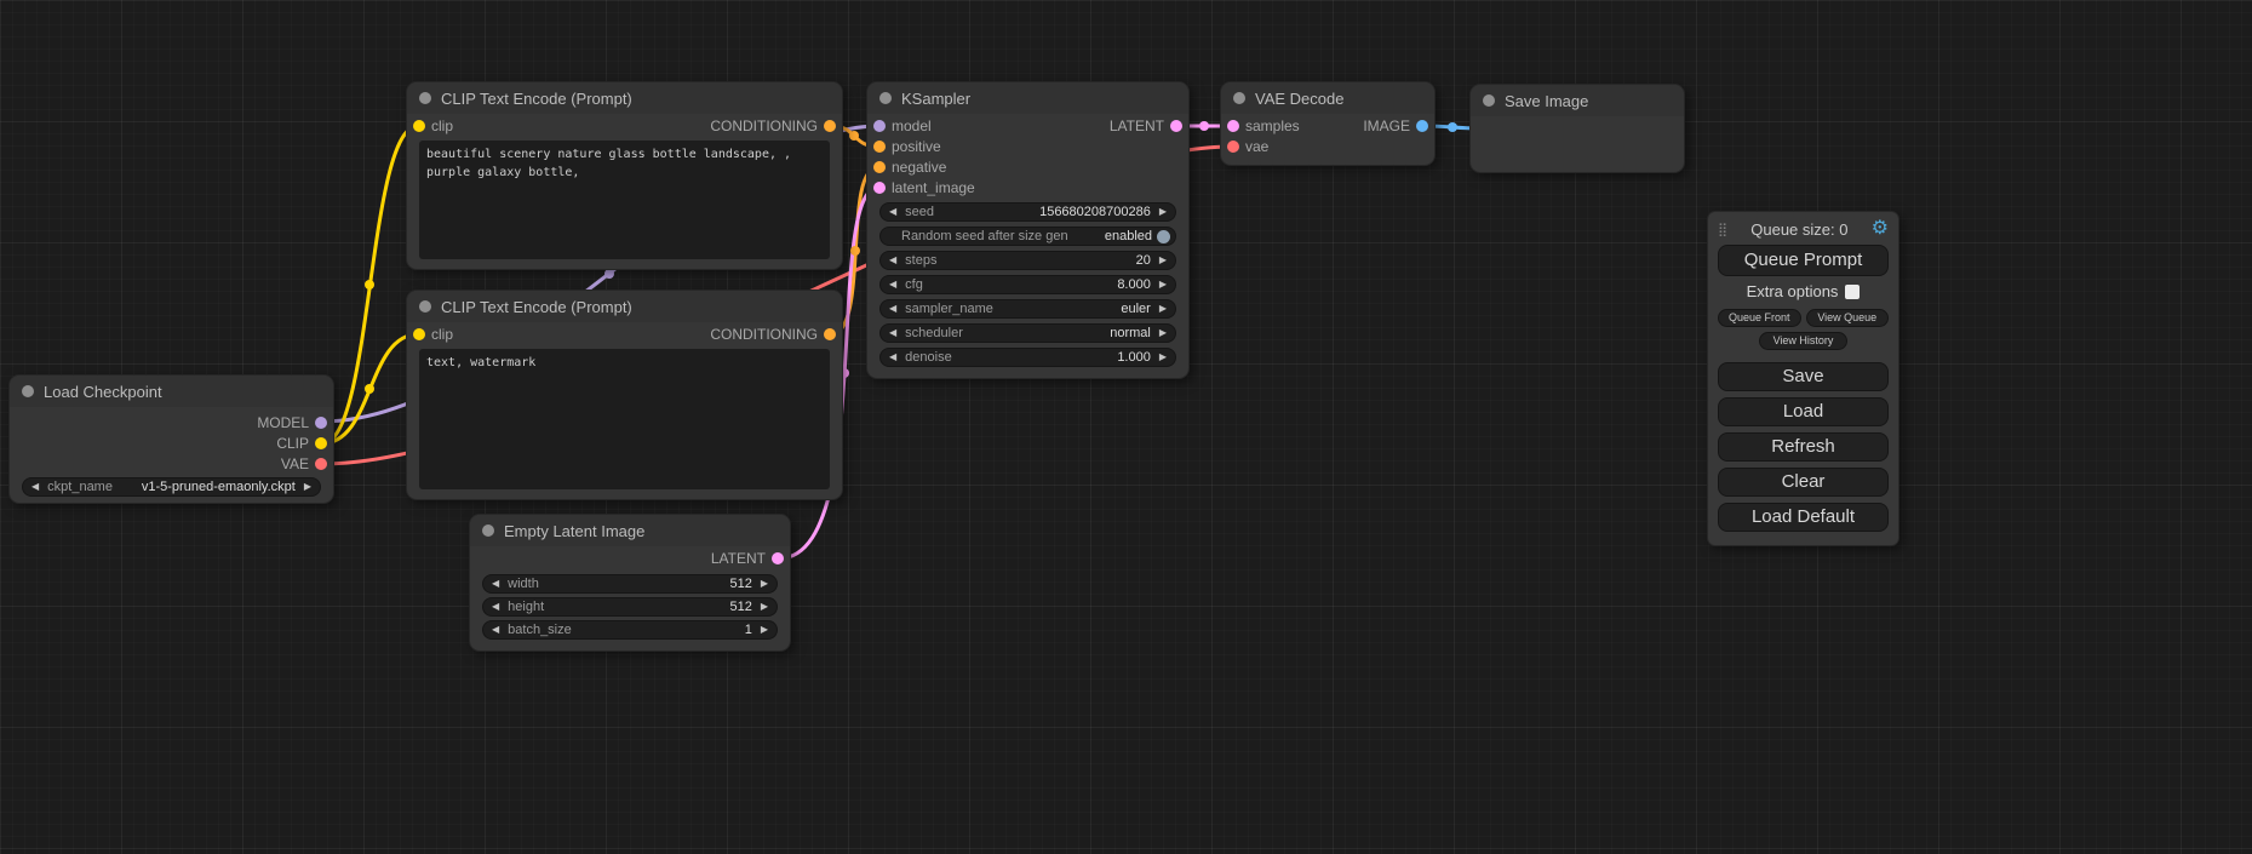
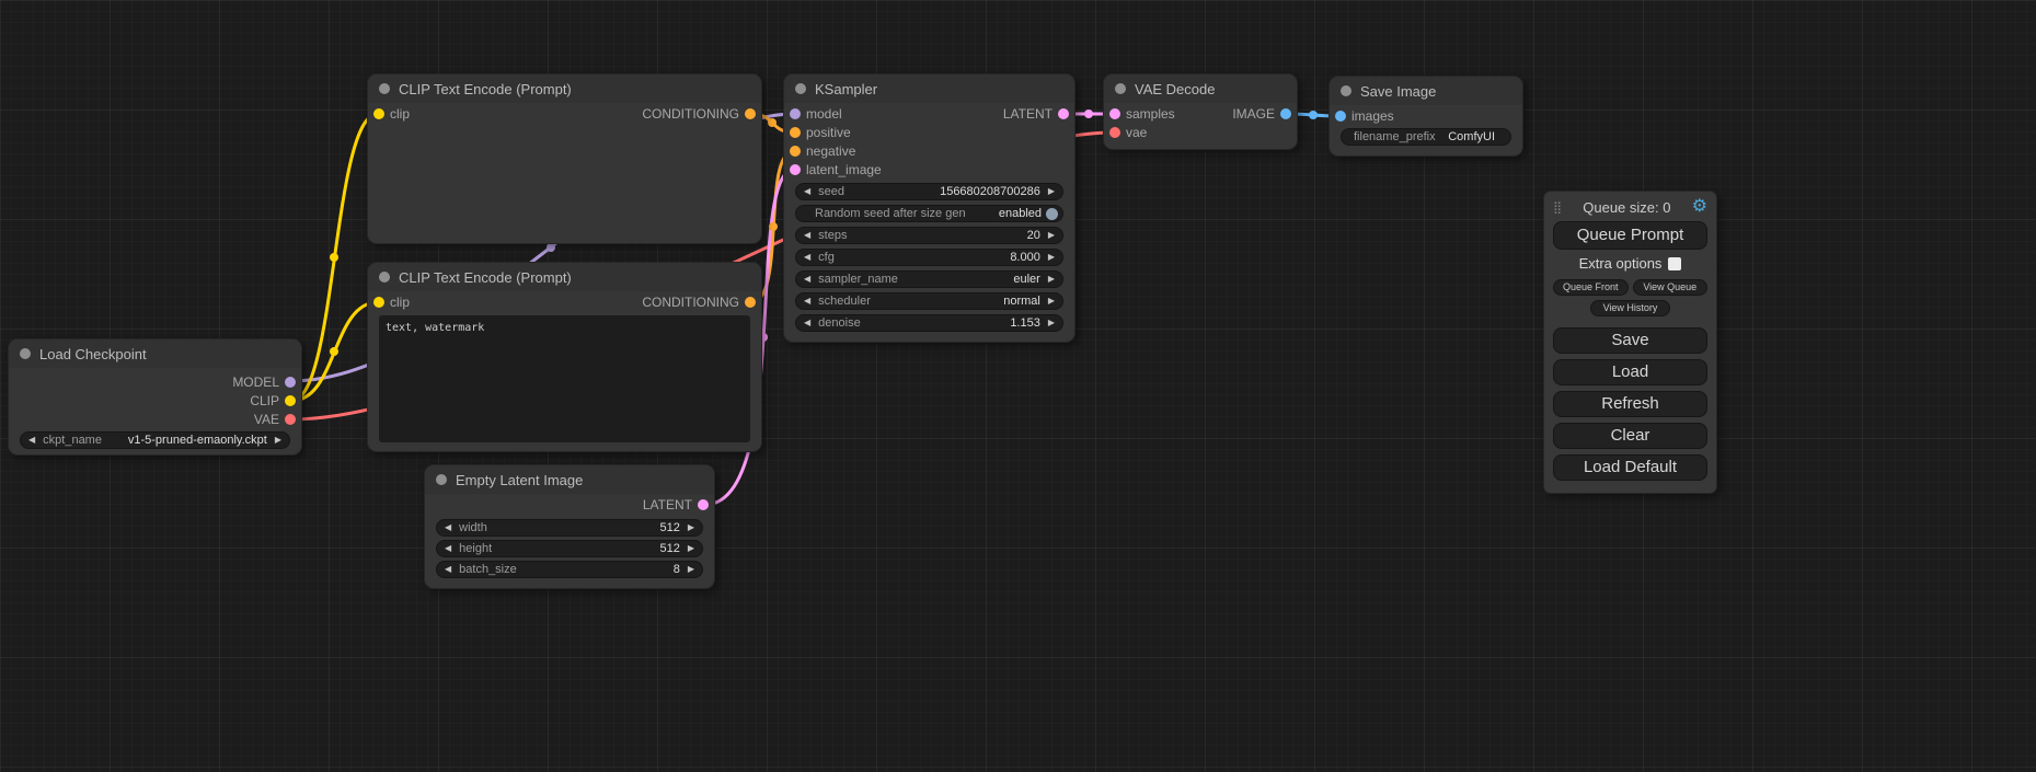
  Load Checkpoint
  MODEL
  CLIP
  VAE
  ◀
  ckpt_name
  v1-5-pruned-emaonly.ckpt
  ▶
  CLIP Text Encode (Prompt)
  clip
  CONDITIONING
- beautiful scenery nature glass bottle landscape, , purple galaxy bottle,
  CLIP Text Encode (Prompt)
  clip
  CONDITIONING
  text, watermark
  Empty Latent Image
  LATENT
  ◀
  width
  512
  ▶
  ◀
  height
  512
  ▶
  ◀
  batch_size
- 1
+ 8
  ▶
  KSampler
  model
  LATENT
  positive
  negative
  latent_image
  ◀
  seed
  156680208700286
  ▶
  Random seed after size gen
  enabled
  ◀
  steps
  20
  ▶
  ◀
  cfg
  8.000
  ▶
  ◀
  sampler_name
  euler
  ▶
  ◀
  scheduler
  normal
  ▶
  ◀
  denoise
- 1.000
+ 1.153
  ▶
  VAE Decode
  samples
  IMAGE
  vae
  Save Image
+ images
+ filename_prefix
+ ComfyUI
  ⣿
  Queue size: 0
  ⚙
  Queue Prompt
  Extra options
  Queue Front
  View Queue
  View History
  Save
  Load
  Refresh
  Clear
  Load Default
